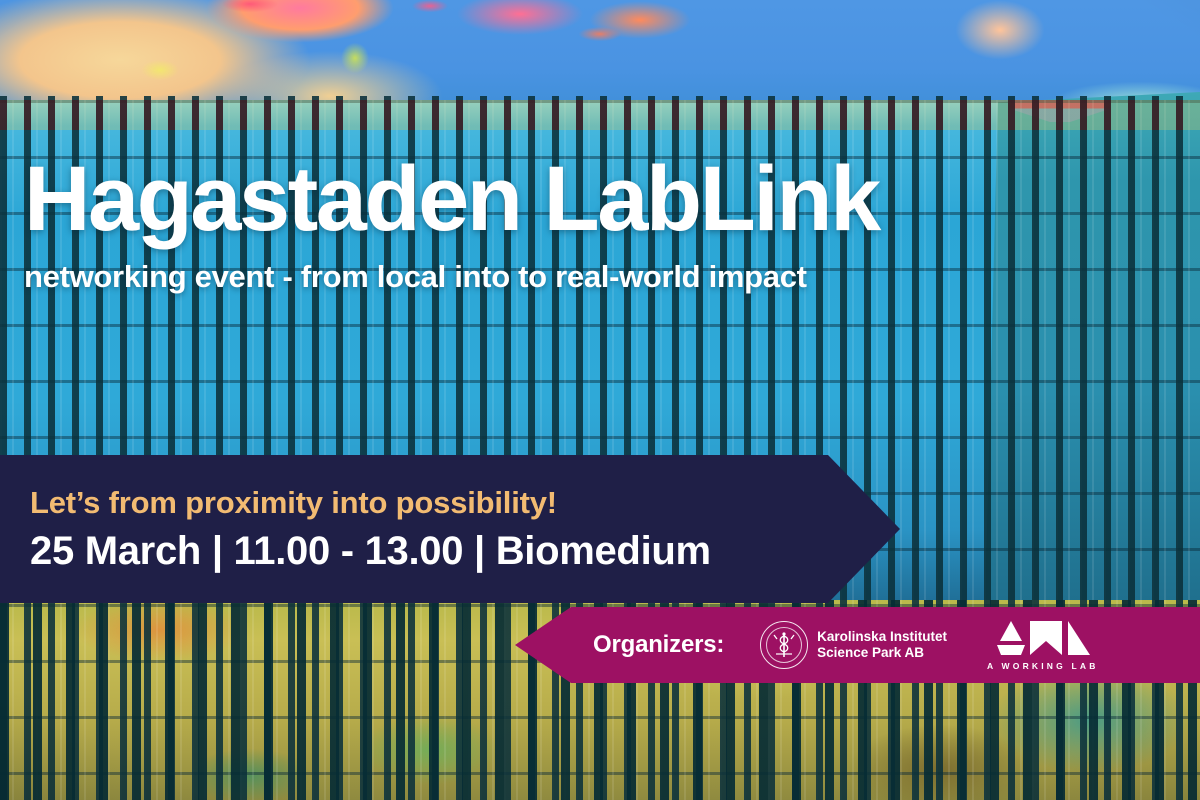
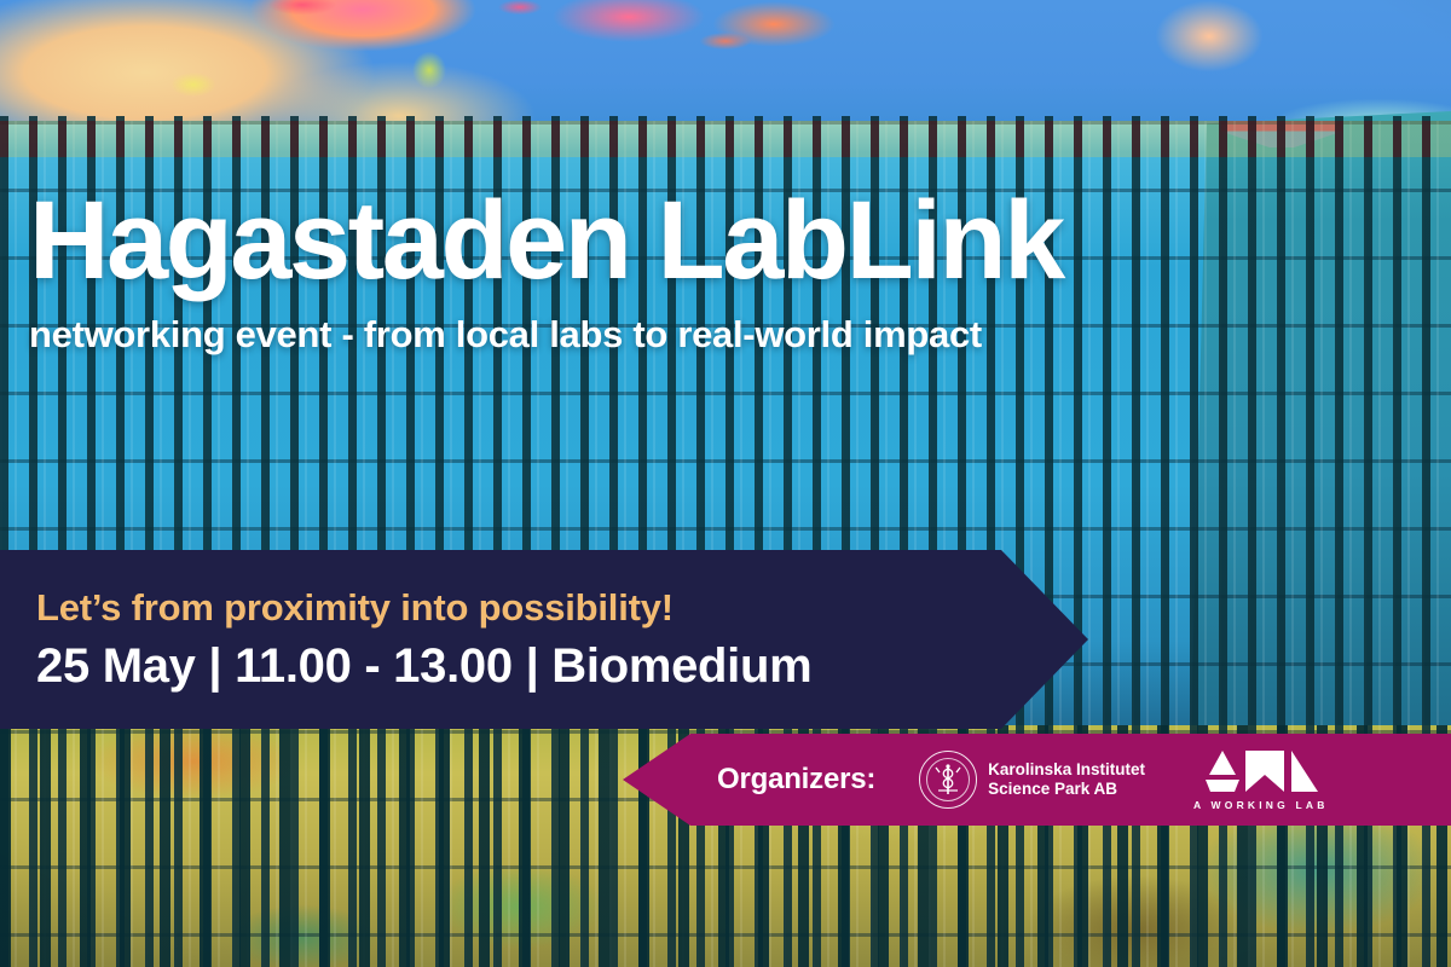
  Hagastaden LabLink
- networking event - from local into to real-world impact
+ networking event - from local labs to real-world impact
  Let’s from proximity into possibility!
- 25 March | 11.00 - 13.00 | Biomedium
+ 25 May | 11.00 - 13.00 | Biomedium
  Organizers:
  Karolinska Institutet
  Science Park AB
  A WORKING LAB
